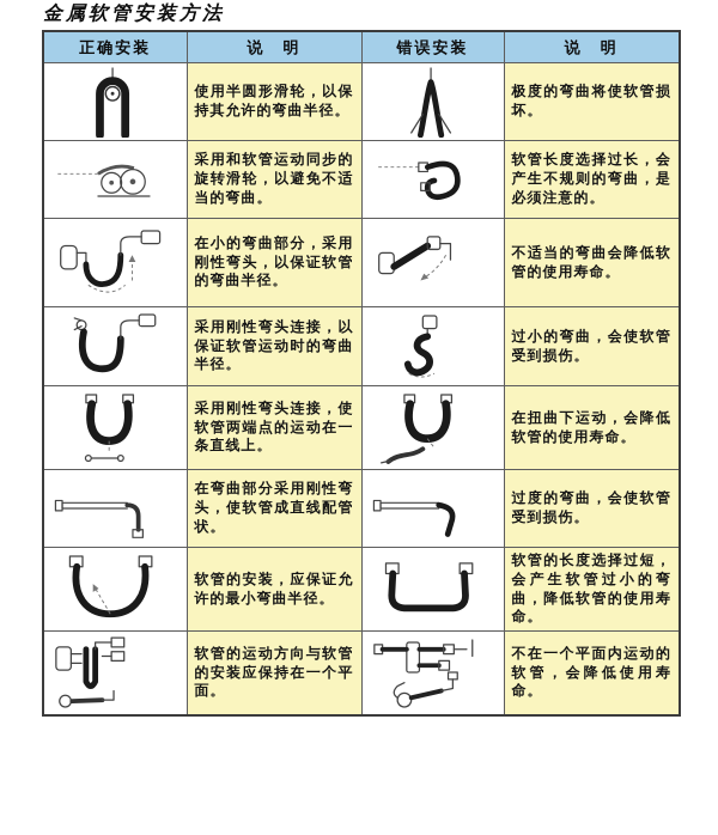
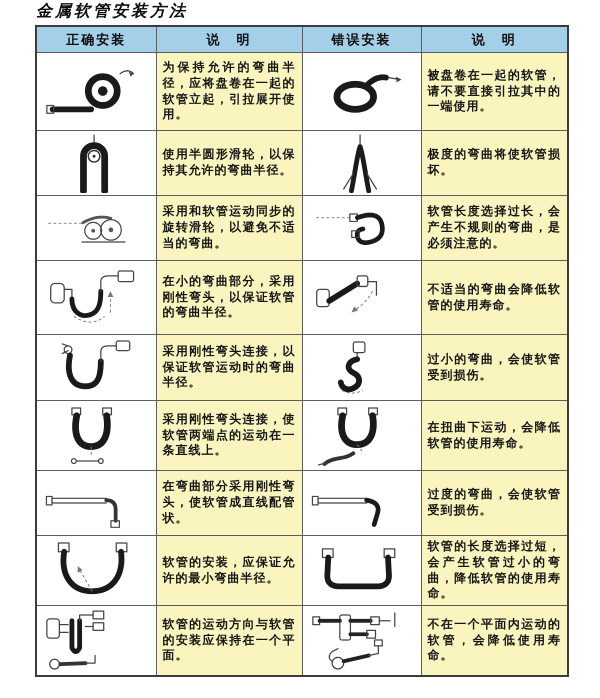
  金属软管安装方法
  正确安装	说 明	错误安装	说 明
+ 	为保持允许的弯曲半径，应将盘卷在一起的软管立起，引拉展开使用。		被盘卷在一起的软管，请不要直接引拉其中的一端使用。
  	使用半圆形滑轮，以保持其允许的弯曲半径。		极度的弯曲将使软管损坏。
  	采用和软管运动同步的旋转滑轮，以避免不适当的弯曲。		软管长度选择过长，会产生不规则的弯曲，是必须注意的。
  	在小的弯曲部分，采用刚性弯头，以保证软管的弯曲半径。		不适当的弯曲会降低软管的使用寿命。
  	采用刚性弯头连接，以保证软管运动时的弯曲半径。		过小的弯曲，会使软管受到损伤。
  	采用刚性弯头连接，使软管两端点的运动在一条直线上。		在扭曲下运动，会降低软管的使用寿命。
  	在弯曲部分采用刚性弯头，使软管成直线配管状。		过度的弯曲，会使软管受到损伤。
  	软管的安装，应保证允许的最小弯曲半径。		软管的长度选择过短，会产生软管过小的弯曲，降低软管的使用寿命。
  	软管的运动方向与软管的安装应保持在一个平面。		不在一个平面内运动的软管，会降低使用寿命。
